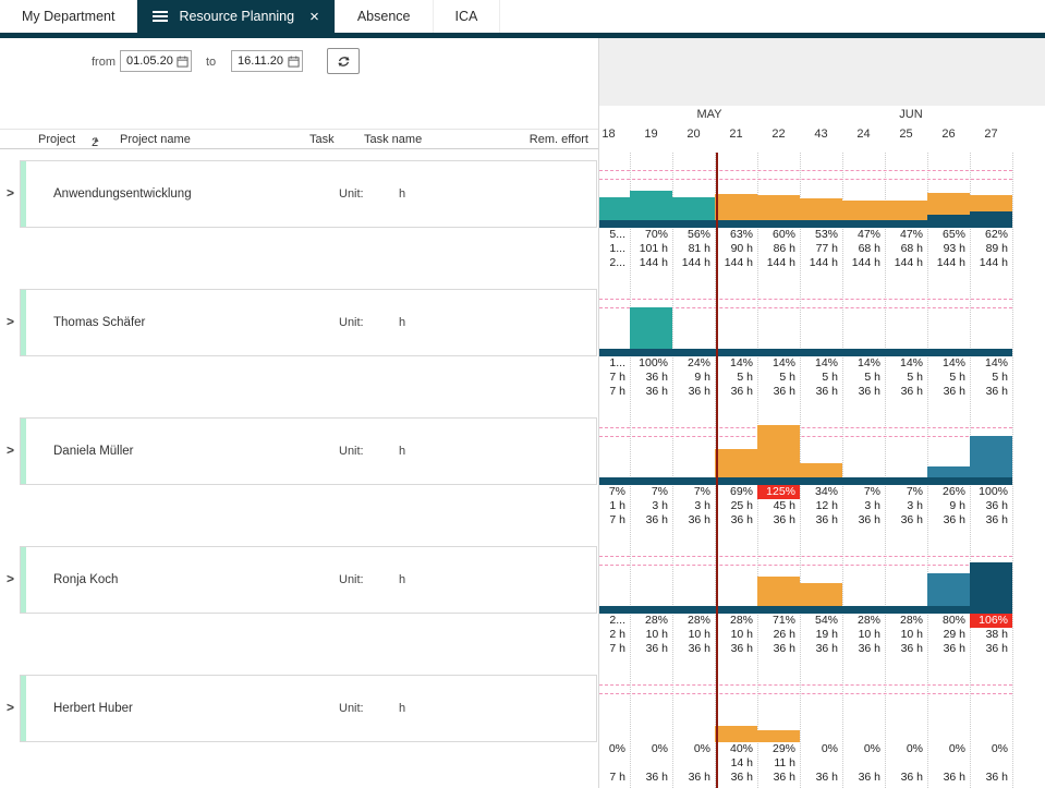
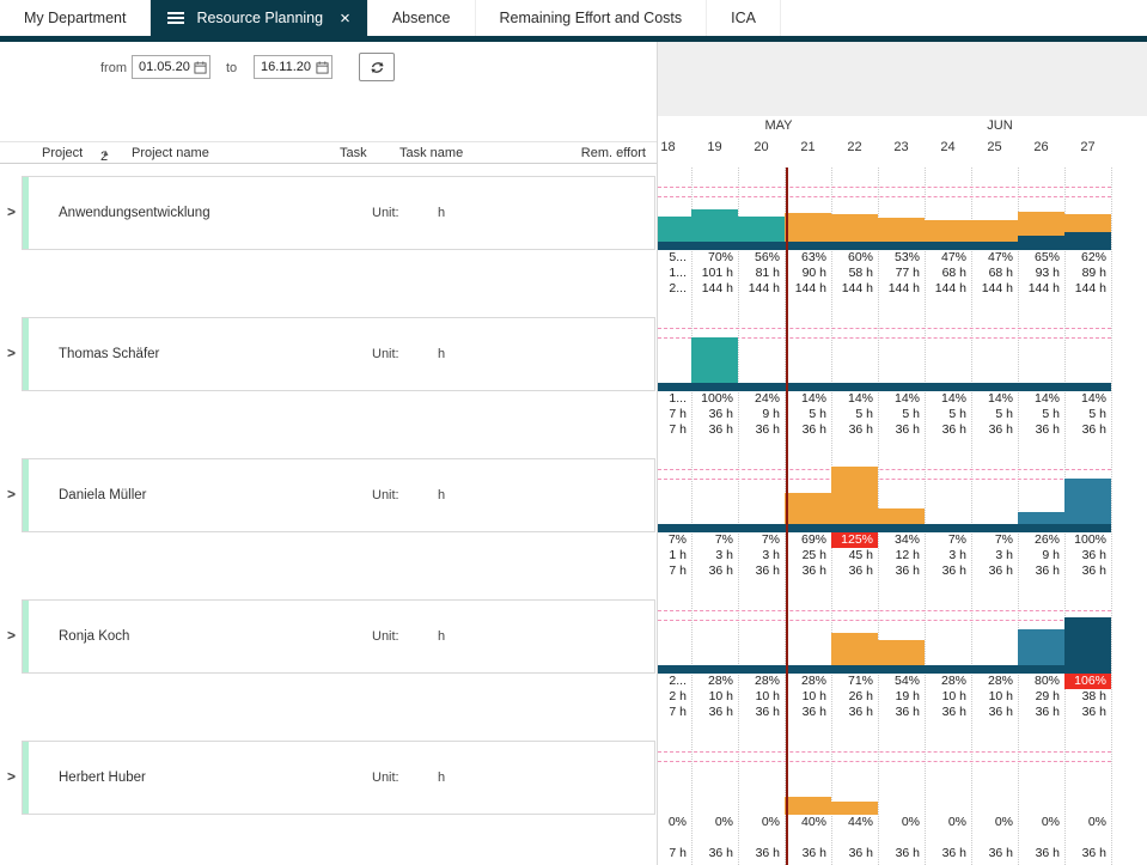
  My Department
  Resource Planning
  ×
  Absence
+ Remaining Effort and Costs
  ICA
  from
  01.05.20
  to
  16.11.20
  Project
  2
  Project name
  Task
  Task name
  Rem. effort
  >
  Anwendungsentwicklung
  Unit:
  h
  >
  Thomas Schäfer
  Unit:
  h
  >
  Daniela Müller
  Unit:
  h
  >
  Ronja Koch
  Unit:
  h
  >
  Herbert Huber
  Unit:
  h
  MAY
  JUN
  18
  19
  20
  21
  22
- 43
+ 23
  24
  25
  26
  27
  5...
  70%
  56%
  63%
  60%
  53%
  47%
  47%
  65%
  62%
  1...
  101 h
  81 h
  90 h
- 86 h
+ 58 h
  77 h
  68 h
  68 h
  93 h
  89 h
  2...
  144 h
  144 h
  144 h
  144 h
  144 h
  144 h
  144 h
  144 h
  144 h
  1...
  100%
  24%
  14%
  14%
  14%
  14%
  14%
  14%
  14%
  7 h
  36 h
  9 h
  5 h
  5 h
  5 h
  5 h
  5 h
  5 h
  5 h
  7 h
  36 h
  36 h
  36 h
  36 h
  36 h
  36 h
  36 h
  36 h
  36 h
  7%
  7%
  7%
  69%
  125%
  34%
  7%
  7%
  26%
  100%
  1 h
  3 h
  3 h
  25 h
  45 h
  12 h
  3 h
  3 h
  9 h
  36 h
  7 h
  36 h
  36 h
  36 h
  36 h
  36 h
  36 h
  36 h
  36 h
  36 h
  2...
  28%
  28%
  28%
  71%
  54%
  28%
  28%
  80%
  106%
  2 h
  10 h
  10 h
  10 h
  26 h
  19 h
  10 h
  10 h
  29 h
  38 h
  7 h
  36 h
  36 h
  36 h
  36 h
  36 h
  36 h
  36 h
  36 h
  36 h
  0%
  0%
  0%
  40%
- 29%
+ 44%
  0%
  0%
  0%
  0%
  0%
- 14 h
- 11 h
  7 h
  36 h
  36 h
  36 h
  36 h
  36 h
  36 h
  36 h
  36 h
  36 h
